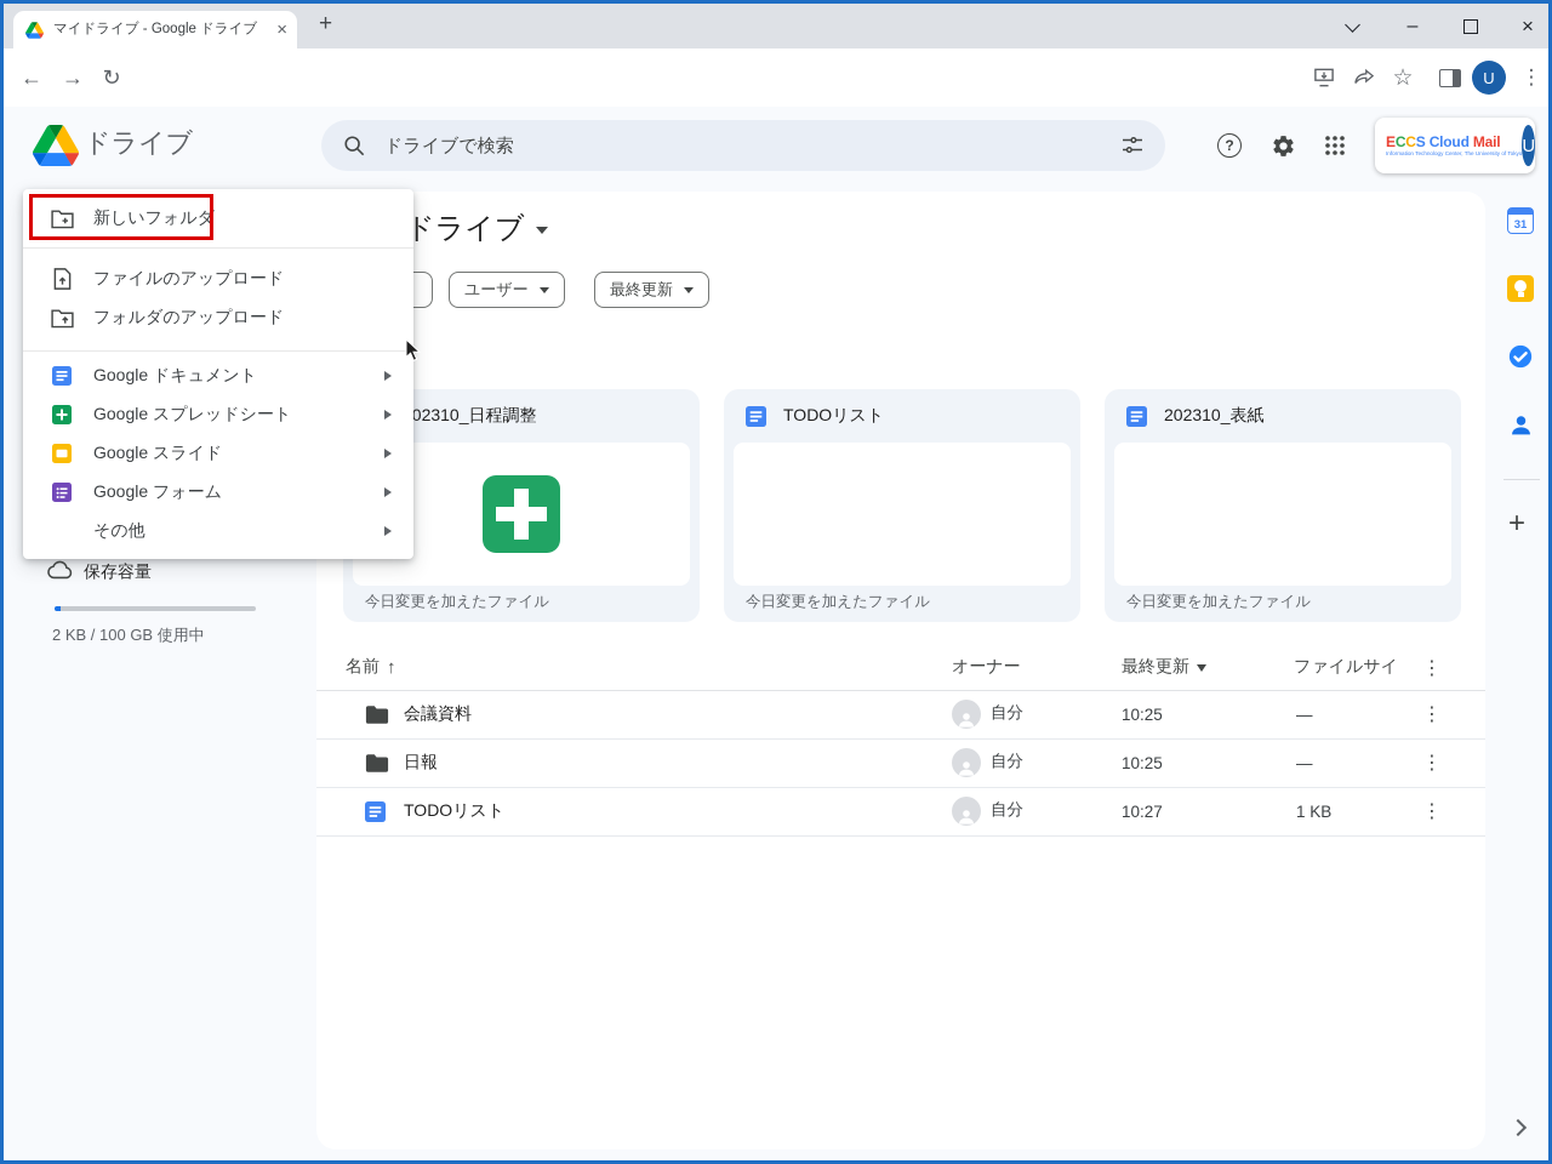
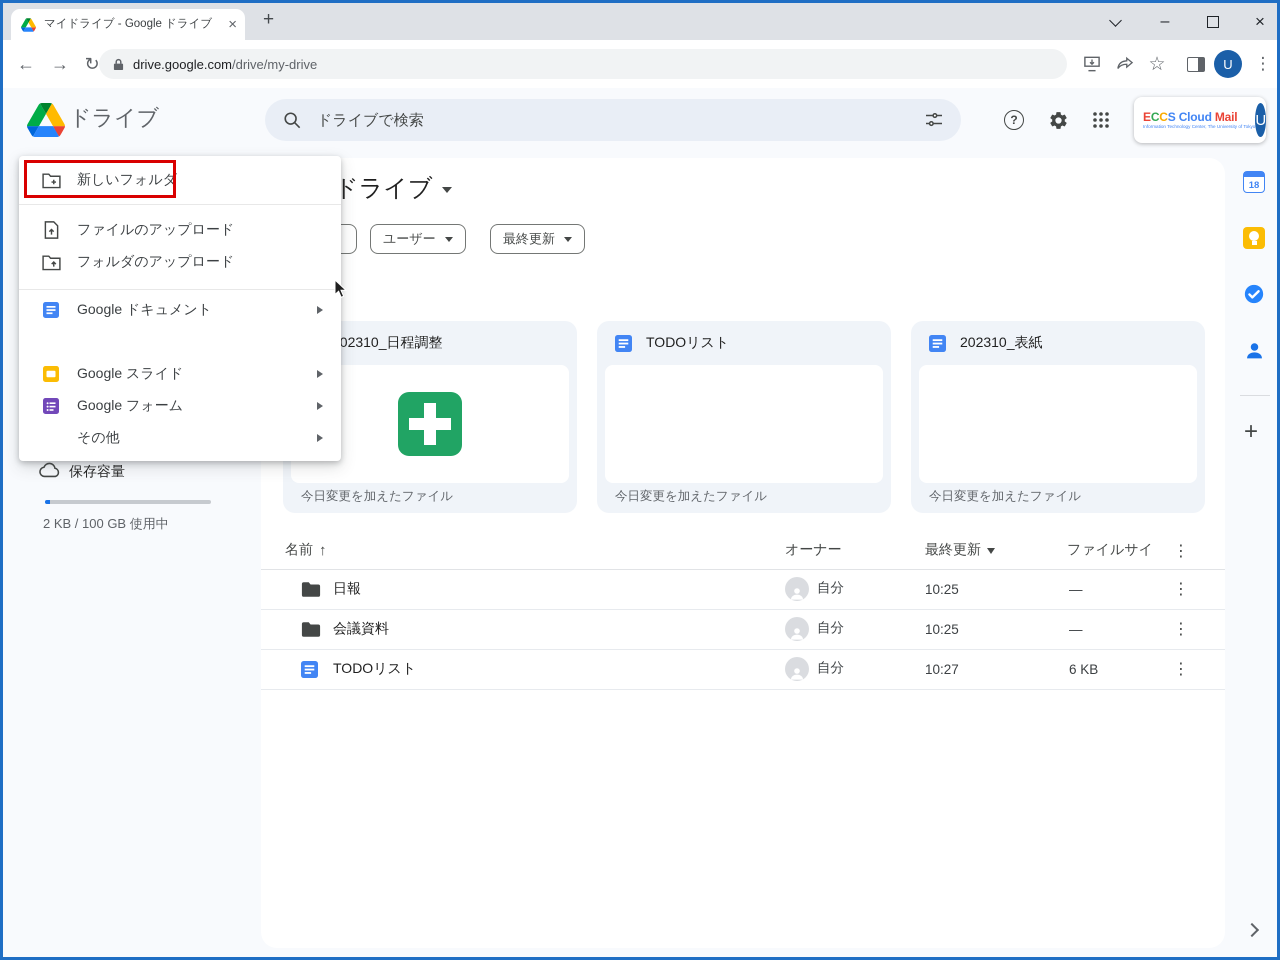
  マイドライブ - Google ドライブ
  ×
  +
  –
  ×
  ←
  →
  ↻
+ drive.google.com/drive/my-drive
  ☆
  U
  ⋮
  ドライブ
  ドライブで検索
  ?
  ECCS Cloud Mail
  U
  保存容量
  2 KB / 100 GB 使用中
  ユーザー
  最終更新
  02310_日程調整
  今日変更を加えたファイル
  TODOリスト
  今日変更を加えたファイル
  202310_表紙
  今日変更を加えたファイル
  名前
  ↑
  オーナー
  最終更新
  ファイルサイ
  ⋮
- 会議資料
+ 日報
  自分
  10:25
  —
  ⋮
- 日報
+ 会議資料
  自分
  10:25
  —
  ⋮
  TODOリスト
  自分
  10:27
- 1 KB
+ 6 KB
  ⋮
- 31
+ 18
  +
  新しいフォルダ
  ファイルのアップロード
  フォルダのアップロード
  Google ドキュメント
- Google スプレッドシート
  Google スライド
  Google フォーム
  その他
